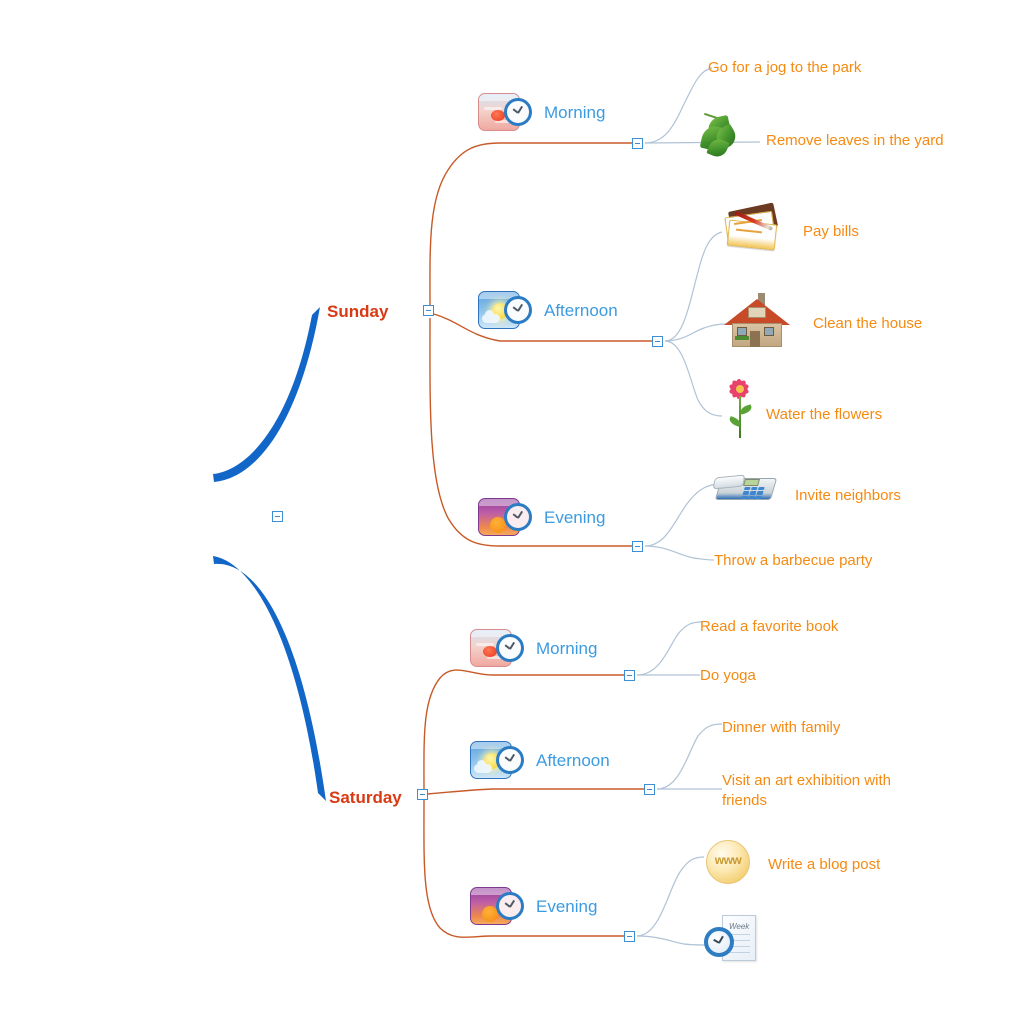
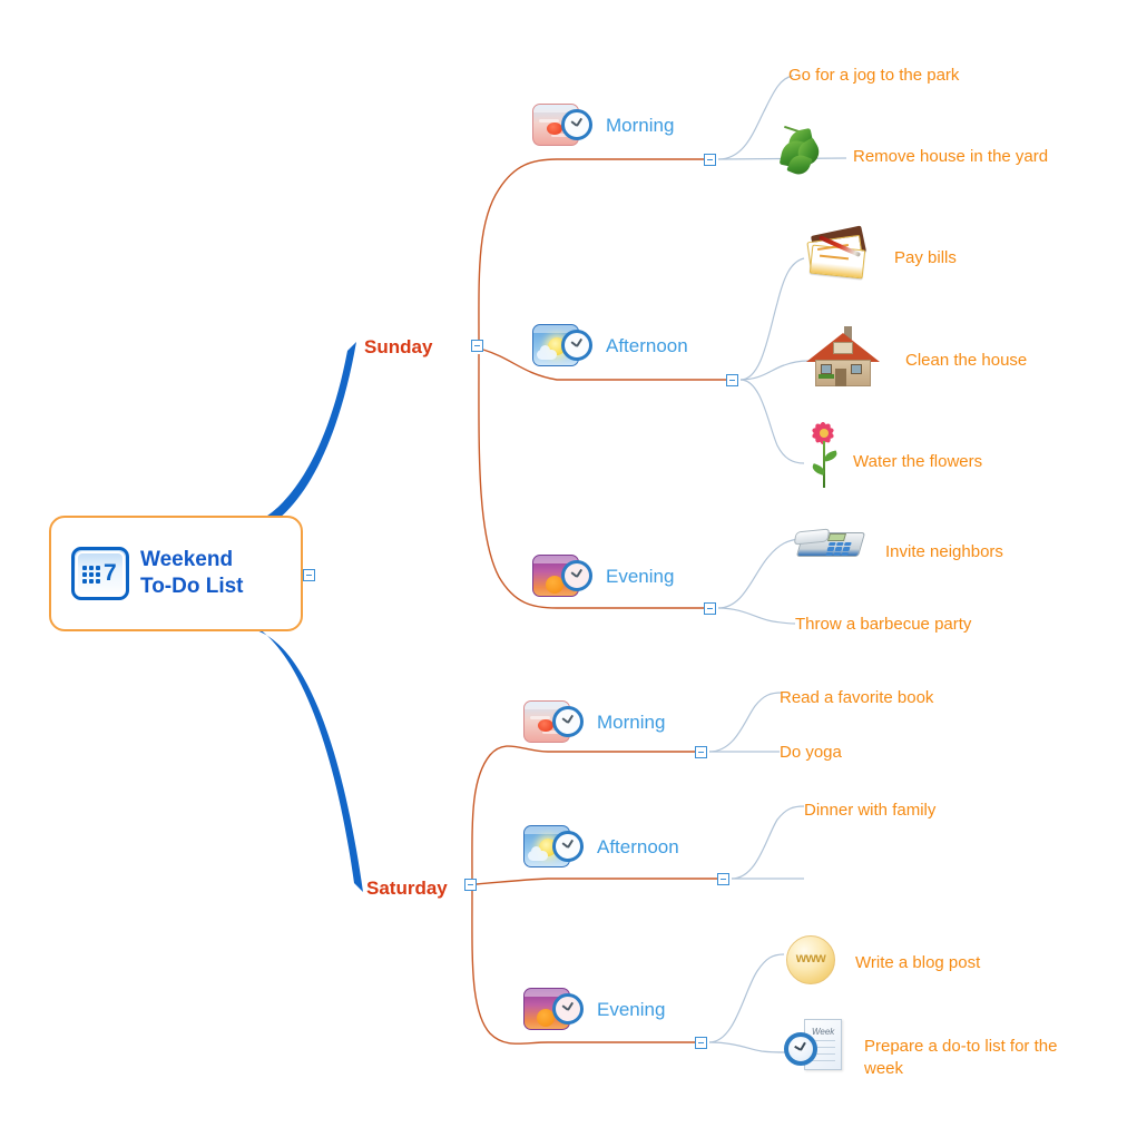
+ 7
+ Weekend
+ To-Do List
  Sunday
  Morning
  Go for a jog to the park
- Remove leaves in the yard
+ Remove house in the yard
  Afternoon
  Pay bills
  Clean the house
  Water the flowers
  Evening
  Invite neighbors
  Throw a barbecue party
  Saturday
  Morning
  Read a favorite book
  Do yoga
  Afternoon
  Dinner with family
- Visit an art exhibition with friends
  Evening
  www
  Write a blog post
  Week
+ Prepare a do-to list for the week
